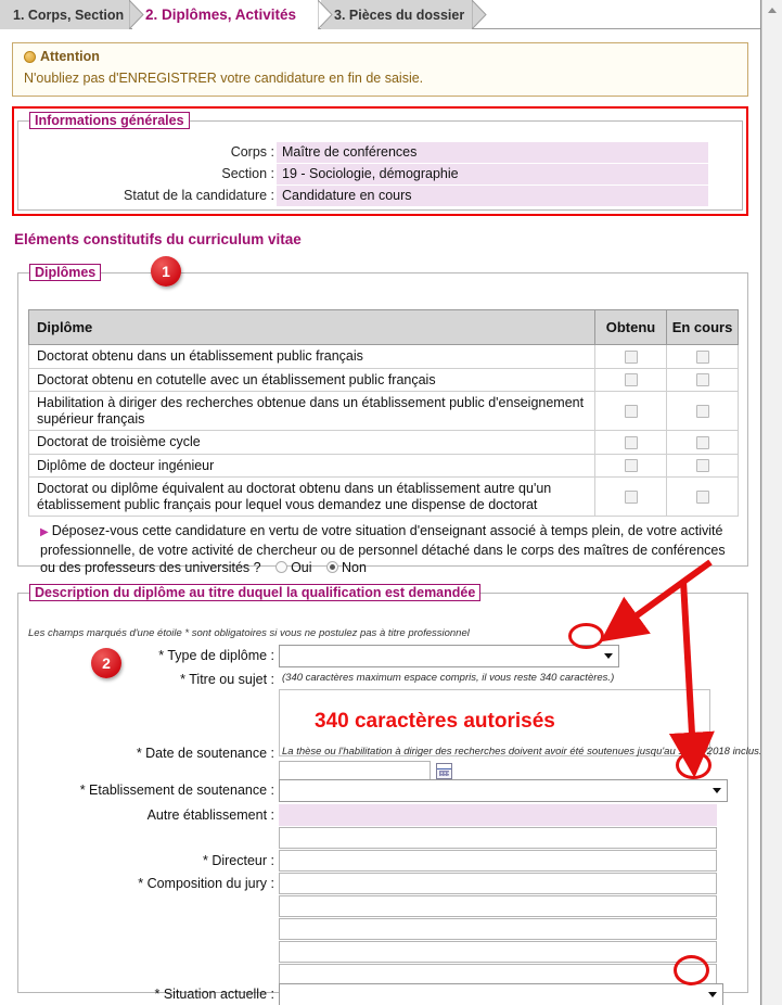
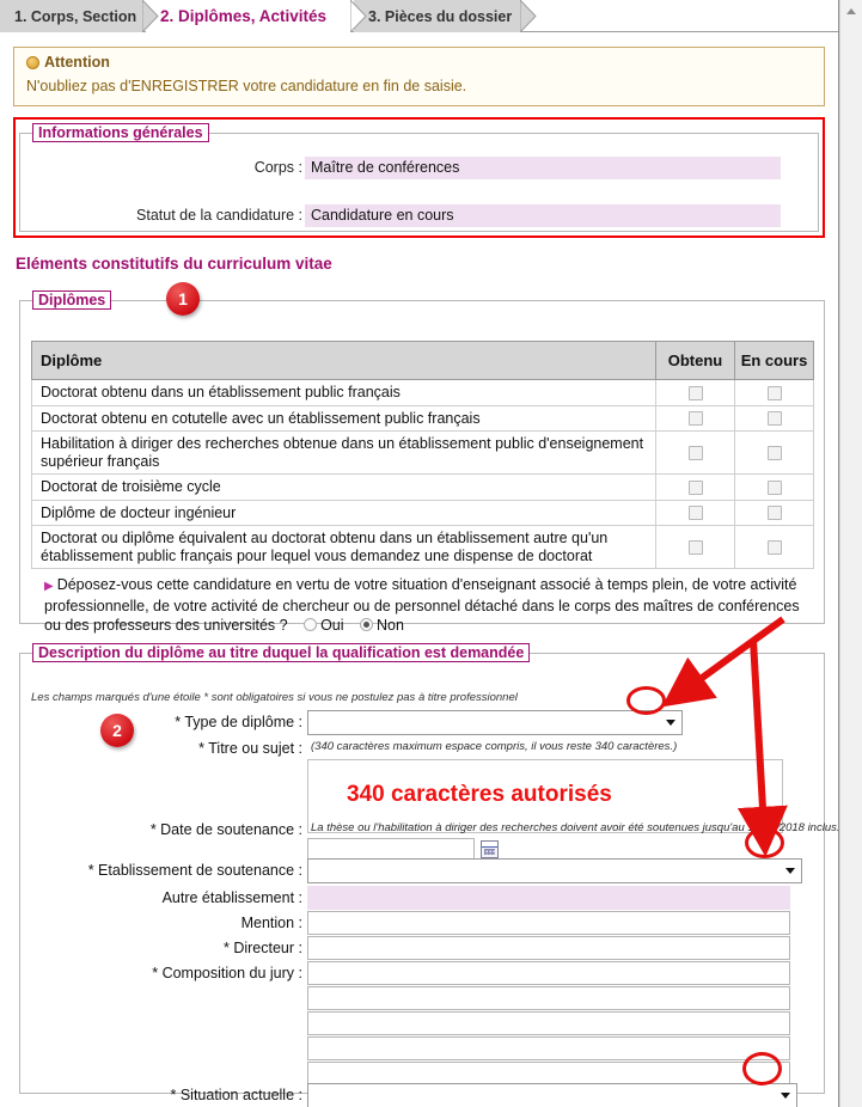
  1. Corps, Section
  2. Diplômes, Activités
  3. Pièces du dossier
  Attention
  N'oubliez pas d'ENREGISTRER votre candidature en fin de saisie.
  Informations générales
  Corps :
  Maître de conférences
- Section :
- 19 - Sociologie, démographie
  Statut de la candidature :
  Candidature en cours
  Eléments constitutifs du curriculum vitae
  Diplômes
  Diplôme	Obtenu	En cours
  Doctorat obtenu dans un établissement public français
  Doctorat obtenu en cotutelle avec un établissement public français
  Habilitation à diriger des recherches obtenue dans un établissement public d'enseignement supérieur français
  Doctorat de troisième cycle
  Diplôme de docteur ingénieur
  Doctorat ou diplôme équivalent au doctorat obtenu dans un établissement autre qu'un établissement public français pour lequel vous demandez une dispense de doctorat
  ▶ Déposez-vous cette candidature en vertu de votre situation d'enseignant associé à temps plein, de votre activité professionnelle, de votre activité de chercheur ou de personnel détaché dans le corps des maîtres de conférences ou des professeurs des universités ? Oui Non
  Description du diplôme au titre duquel la qualification est demandée
  Les champs marqués d'une étoile * sont obligatoires si vous ne postulez pas à titre professionnel
  * Type de diplôme :
  * Titre ou sujet :
  (340 caractères maximum espace compris, il vous reste 340 caractères.)
  340 caractères autorisés
  * Date de soutenance :
  La thèse ou l'habilitation à diriger des recherches doivent avoir été soutenues jusqu'au 182/2018 inclus
  * Etablissement de soutenance :
  Autre établissement :
+ Mention :
  * Directeur :
  * Composition du jury :
  * Situation actuelle :
  1
  2
